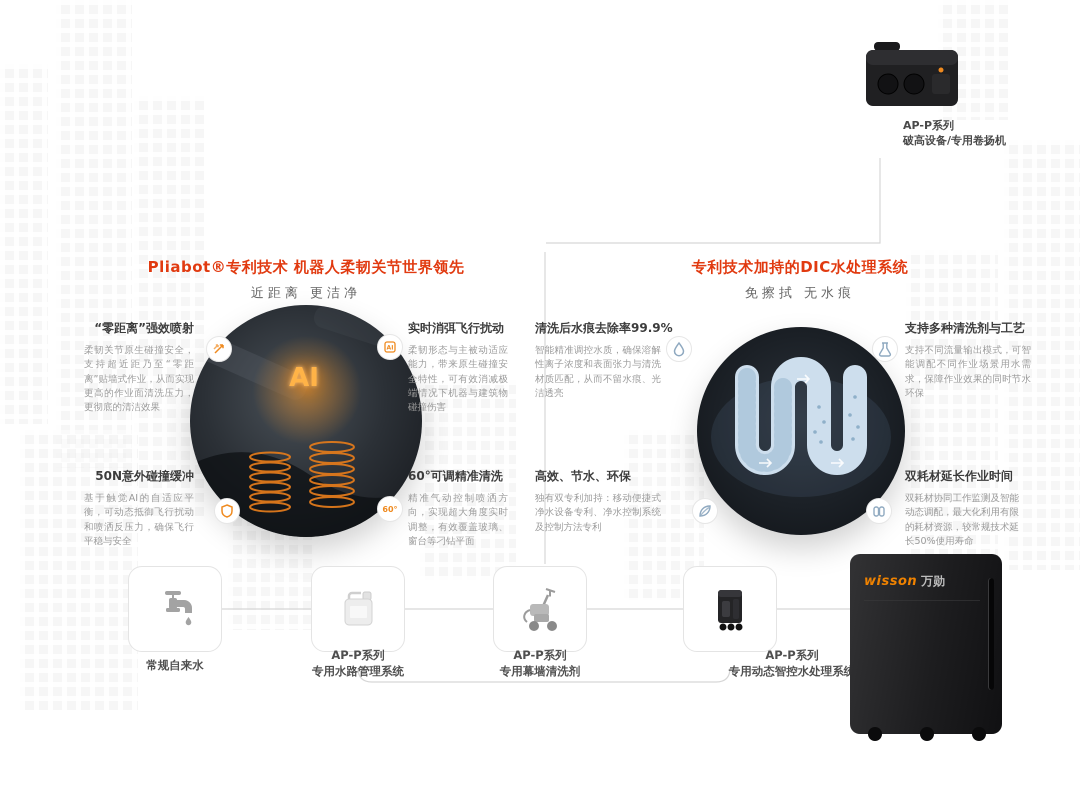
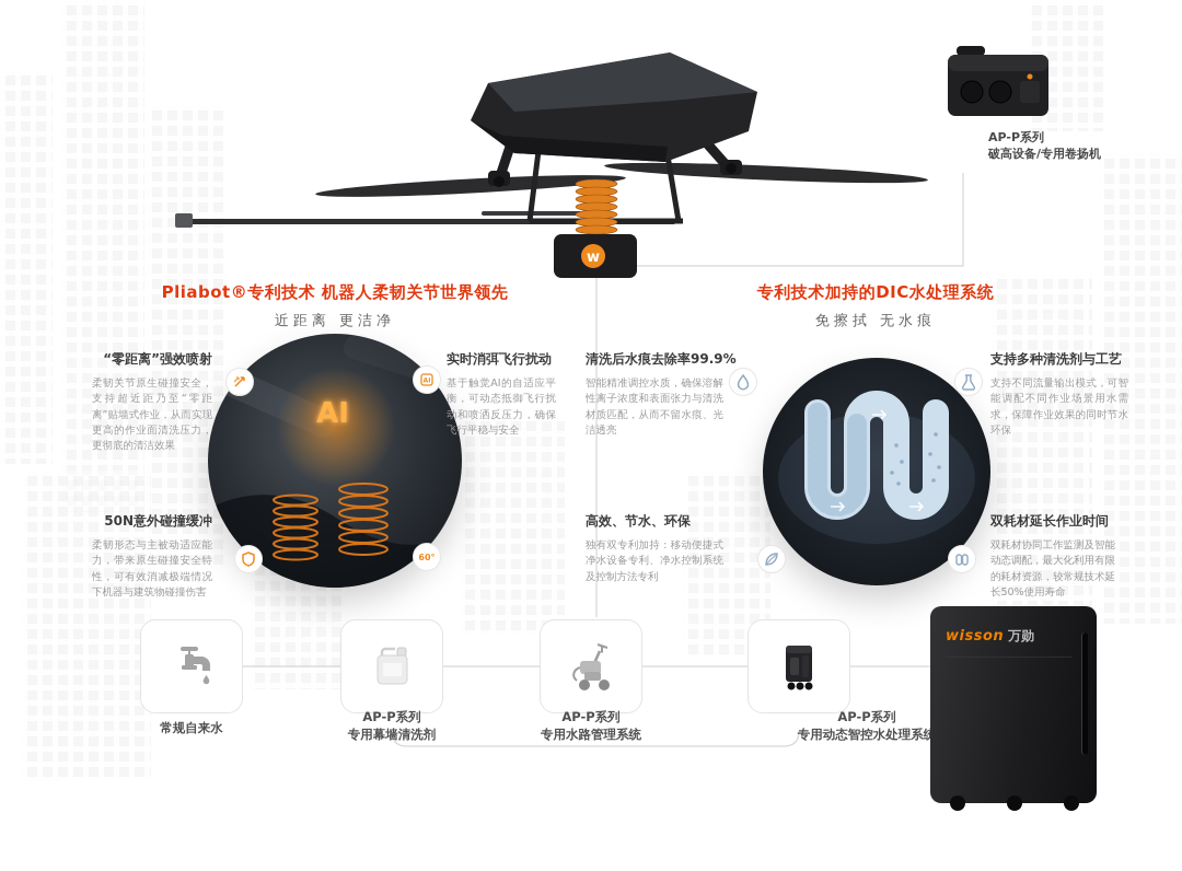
+ w
  AP-P系列
  破高设备/专用卷扬机
  Pliabot®专利技术 机器人柔韧关节世界领先
  近距离 更洁净
  专利技术加持的DIC水处理系统
  免擦拭 无水痕
  AI
  “零距离”强效喷射
  柔韧关节原生碰撞安全，支持超近距乃至“零距离”贴墙式作业，从而实现更高的作业面清洗压力，更彻底的清洁效果
  实时消弭飞行扰动
- 柔韧形态与主被动适应能力，带来原生碰撞安全特性，可有效消减极端情况下机器与建筑物碰撞伤害
+ 基于触觉AI的自适应平衡，可动态抵御飞行扰动和喷洒反压力，确保飞行平稳与安全
  50N意外碰撞缓冲
- 基于触觉AI的自适应平衡，可动态抵御飞行扰动和喷洒反压力，确保飞行平稳与安全
+ 柔韧形态与主被动适应能力，带来原生碰撞安全特性，可有效消减极端情况下机器与建筑物碰撞伤害
- 60°可调精准清洗
- 精准气动控制喷洒方向，实现超大角度实时调整，有效覆盖玻璃、窗台等刁钻平面
  60°
  清洗后水痕去除率99.9%
  智能精准调控水质，确保溶解性离子浓度和表面张力与清洗材质匹配，从而不留水痕、光洁透亮
  支持多种清洗剂与工艺
  支持不同流量输出模式，可智能调配不同作业场景用水需求，保障作业效果的同时节水环保
  高效、节水、环保
  独有双专利加持：移动便捷式净水设备专利、净水控制系统及控制方法专利
  双耗材延长作业时间
  双耗材协同工作监测及智能动态调配，最大化利用有限的耗材资源，较常规技术延长50%使用寿命
  常规自来水
  AP-P系列
- 专用水路管理系统
+ 专用幕墙清洗剂
  AP-P系列
- 专用幕墙清洗剂
+ 专用水路管理系统
  AP-P系列
  专用动态智控水处理系
  wisson 万勋
